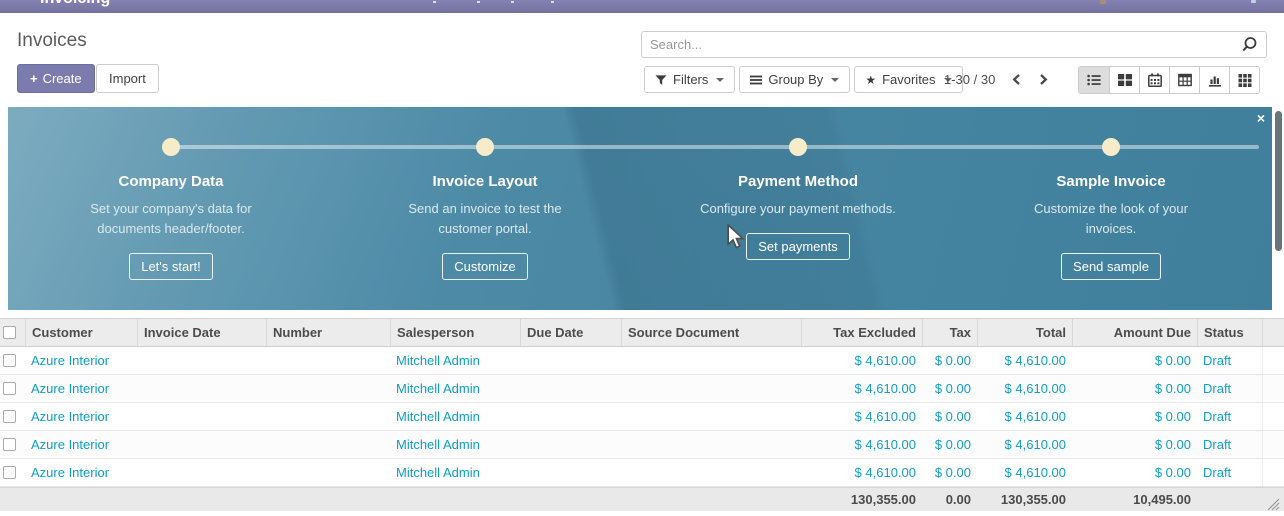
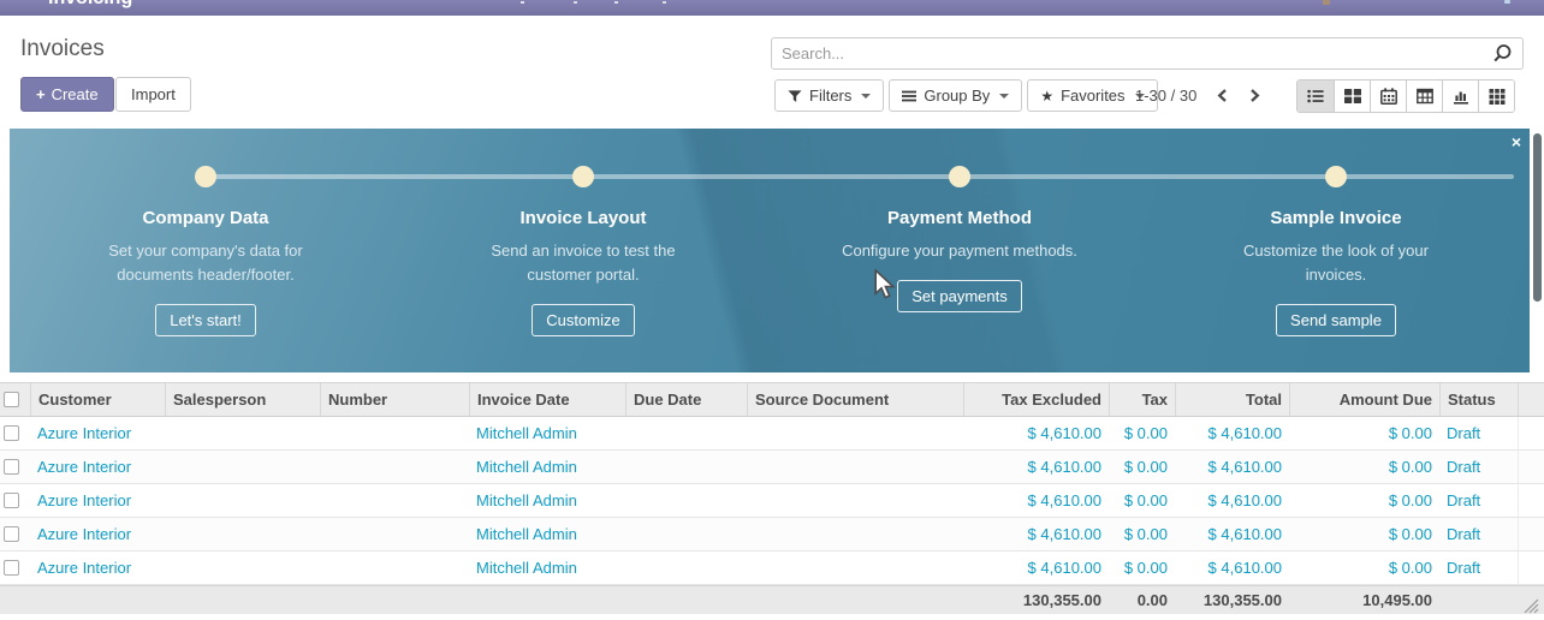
  Invoices
  +
  Create
  Import
  Search...
  Filters
  Group By
  ★
  Favorites
  1-30 / 30
  Company Data
  Set your company's data for documents header/footer.
  Let's start!
  Invoice Layout
  Send an invoice to test the customer portal.
  Customize
  Payment Method
  Configure your payment methods.
  Set payments
  Sample Invoice
  Customize the look of your invoices.
  Send sample
  ×
  Customer
- Invoice Date
+ Salesperson
  Number
- Salesperson
+ Invoice Date
  Due Date
  Source Document
  Tax Excluded
  Tax
  Total
  Amount Due
  Status
  Azure Interior
  Mitchell Admin
  $ 4,610.00
  $ 0.00
  $ 4,610.00
  $ 0.00
  Draft
  Azure Interior
  Mitchell Admin
  $ 4,610.00
  $ 0.00
  $ 4,610.00
  $ 0.00
  Draft
  Azure Interior
  Mitchell Admin
  $ 4,610.00
  $ 0.00
  $ 4,610.00
  $ 0.00
  Draft
  Azure Interior
  Mitchell Admin
  $ 4,610.00
  $ 0.00
  $ 4,610.00
  $ 0.00
  Draft
  Azure Interior
  Mitchell Admin
  $ 4,610.00
  $ 0.00
  $ 4,610.00
  $ 0.00
  Draft
  130,355.00
  0.00
  130,355.00
  10,495.00
